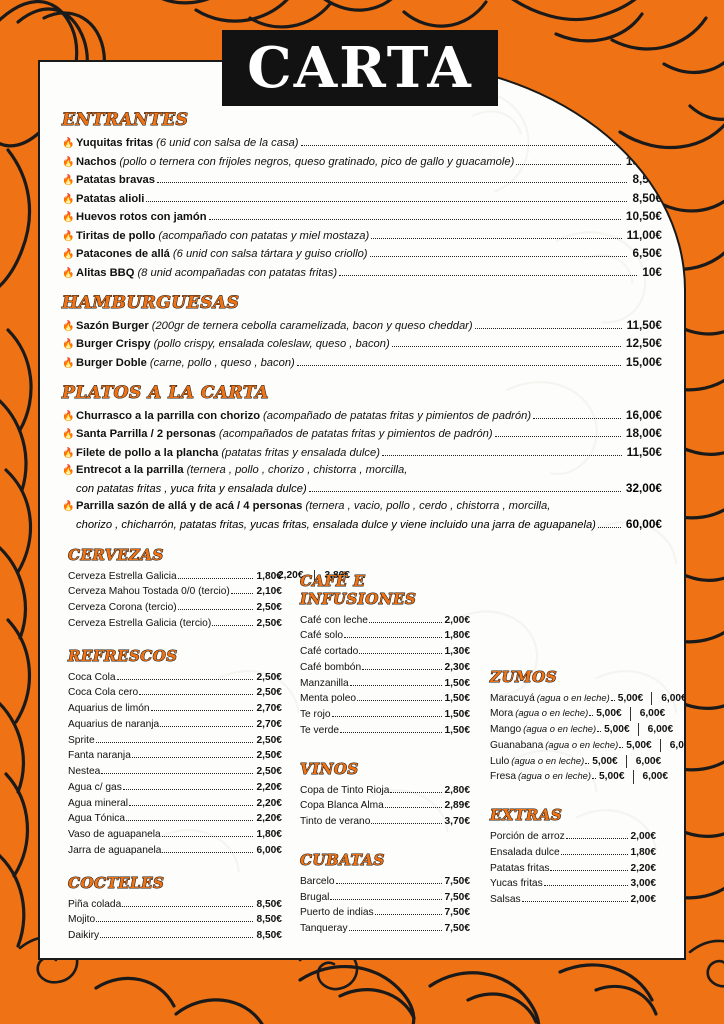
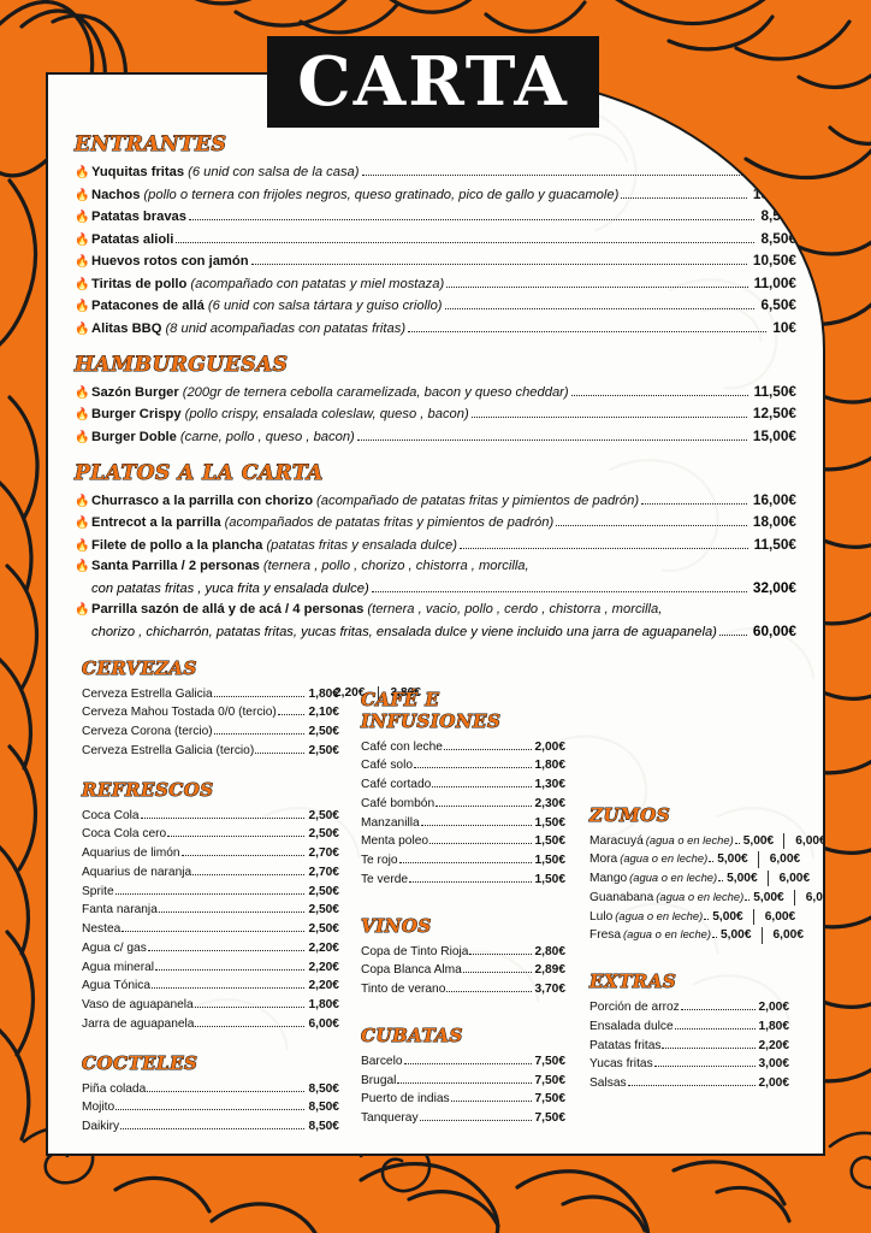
  ENTRANTES
  🔥
  Yuquitas fritas
  (6 unid con salsa de la casa)
  8,20€
  🔥
  Nachos
  (pollo o ternera con frijoles negros, queso gratinado, pico de gallo y guacamole)
  13,00€
  🔥
  Patatas bravas
  8,50€
  🔥
  Patatas alioli
  8,50€
  🔥
  Huevos rotos con jamón
  10,50€
  🔥
  Tiritas de pollo
  (acompañado con patatas y miel mostaza)
  11,00€
  🔥
  Patacones de allá
  (6 unid con salsa tártara y guiso criollo)
  6,50€
  🔥
  Alitas BBQ
  (8 unid acompañadas con patatas fritas)
  10€
  HAMBURGUESAS
  🔥
  Sazón Burger
  (200gr de ternera cebolla caramelizada, bacon y queso cheddar)
  11,50€
  🔥
  Burger Crispy
  (pollo crispy, ensalada coleslaw, queso , bacon)
  12,50€
  🔥
  Burger Doble
  (carne, pollo , queso , bacon)
  15,00€
  PLATOS A LA CARTA
  🔥
  Churrasco a la parrilla con chorizo
  (acompañado de patatas fritas y pimientos de padrón)
  16,00€
  🔥
- Santa Parrilla / 2 personas
+ Entrecot a la parrilla
  (acompañados de patatas fritas y pimientos de padrón)
  18,00€
  🔥
  Filete de pollo a la plancha
  (patatas fritas y ensalada dulce)
  11,50€
  🔥
- Entrecot a la parrilla
+ Santa Parrilla / 2 personas
  (ternera , pollo , chorizo , chistorra , morcilla,
  con patatas fritas , yuca frita y ensalada dulce)
  32,00€
  🔥
  Parrilla sazón de allá y de acá / 4 personas
  (ternera , vacio, pollo , cerdo , chistorra , morcilla,
  chorizo , chicharrón, patatas fritas, yucas fritas, ensalada dulce y viene incluido una jarra de aguapanela)
  60,00€
  CERVEZAS
  2,20€
  3,80€
  Cerveza Estrella Galicia
  1,80€
  Cerveza Mahou Tostada 0/0 (tercio)
  2,10€
  Cerveza Corona (tercio)
  2,50€
  Cerveza Estrella Galicia (tercio)
  2,50€
  REFRESCOS
  Coca Cola
  2,50€
  Coca Cola cero
  2,50€
  Aquarius de limón
  2,70€
  Aquarius de naranja
  2,70€
  Sprite
  2,50€
  Fanta naranja
  2,50€
  Nestea
  2,50€
  Agua c/ gas
  2,20€
  Agua mineral
  2,20€
  Agua Tónica
  2,20€
  Vaso de aguapanela
  1,80€
  Jarra de aguapanela
  6,00€
  COCTELES
  Piña colada
  8,50€
  Mojito
  8,50€
  Daikiry
  8,50€
  CAFÉ E INFUSIONES
  Café con leche
  2,00€
  Café solo
  1,80€
  Café cortado
  1,30€
  Café bombón
  2,30€
  Manzanilla
  1,50€
  Menta poleo
  1,50€
  Te rojo
  1,50€
  Te verde
  1,50€
  VINOS
  Copa de Tinto Rioja
  2,80€
  Copa Blanca Alma
  2,89€
  Tinto de verano
  3,70€
  CUBATAS
  Barcelo
  7,50€
  Brugal
  7,50€
  Puerto de indias
  7,50€
  Tanqueray
  7,50€
  ZUMOS
  Maracuyá
  (agua o en leche)
  5,00€
  6,00€
  Mora
  (agua o en leche)
  5,00€
  6,00€
  Mango
  (agua o en leche)
  5,00€
  6,00€
  Guanabana
  (agua o en leche)
  5,00€
  Lulo
  (agua o en leche)
  5,00€
  6,00€
  Fresa
  (agua o en leche)
  5,00€
  6,00€
  EXTRAS
  Porción de arroz
  2,00€
  Ensalada dulce
  1,80€
  Patatas fritas
  2,20€
  Yucas fritas
  3,00€
  Salsas
  2,00€
  CARTA
